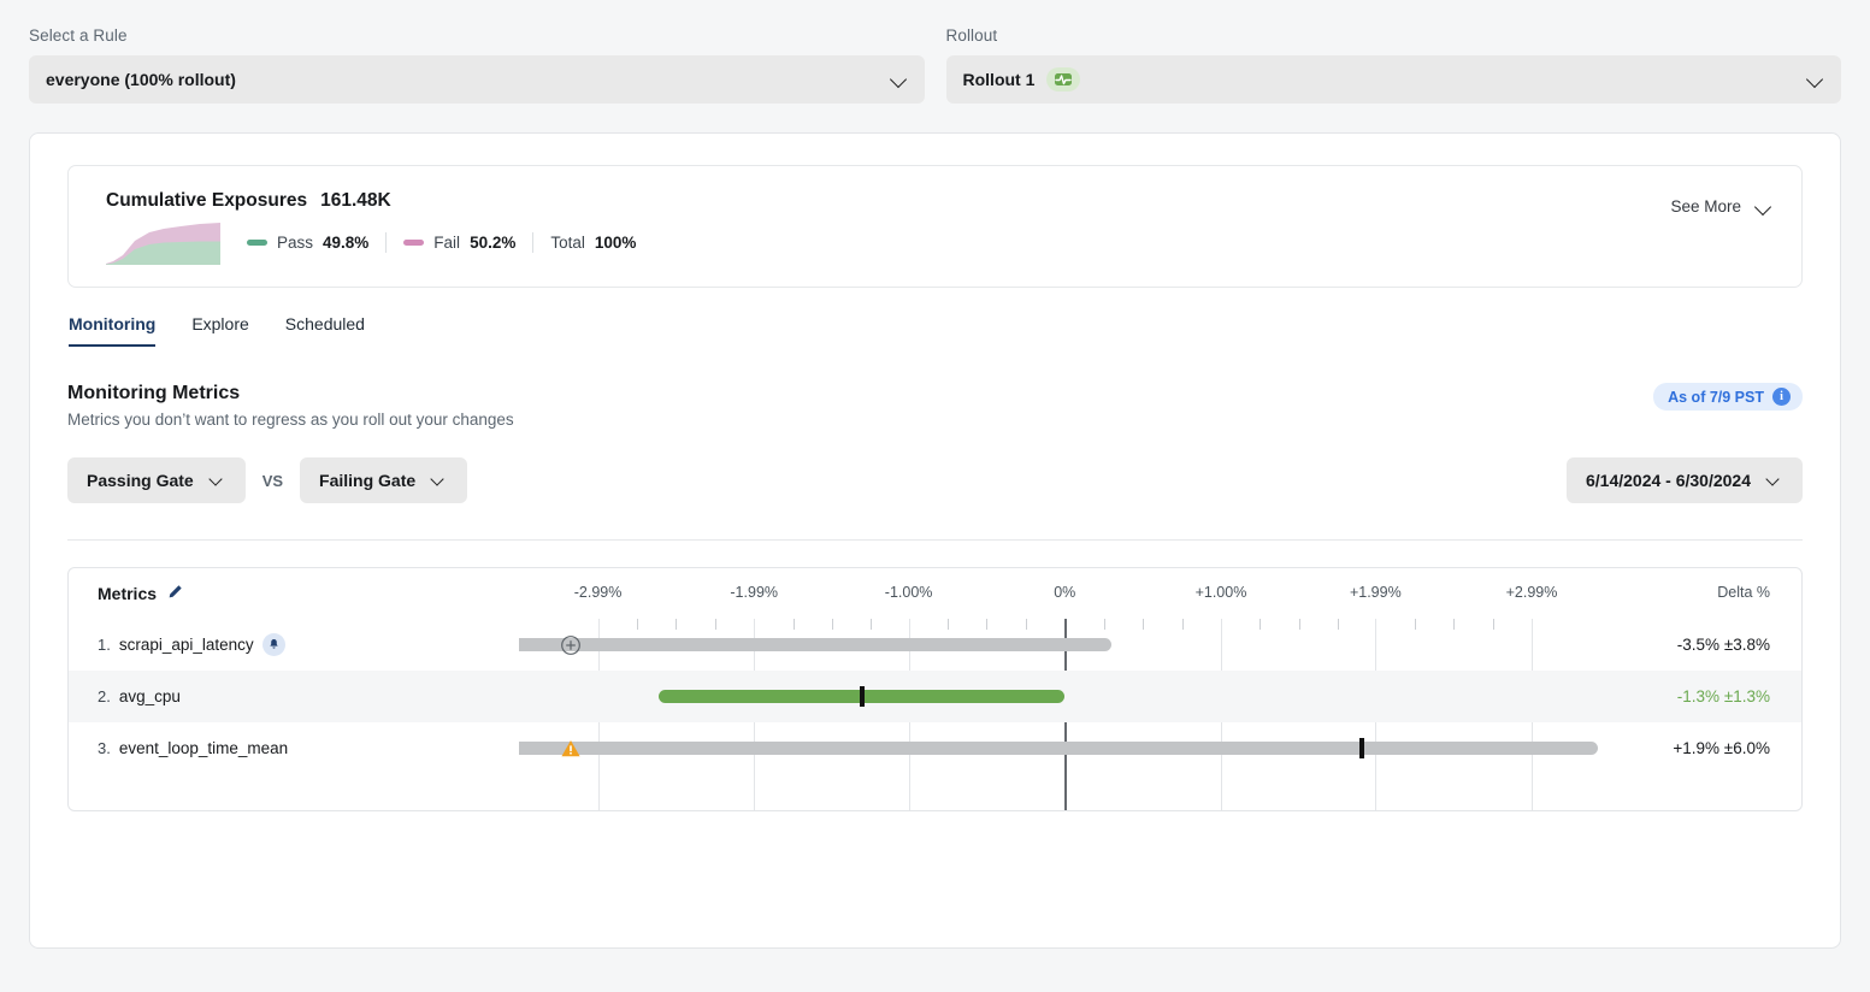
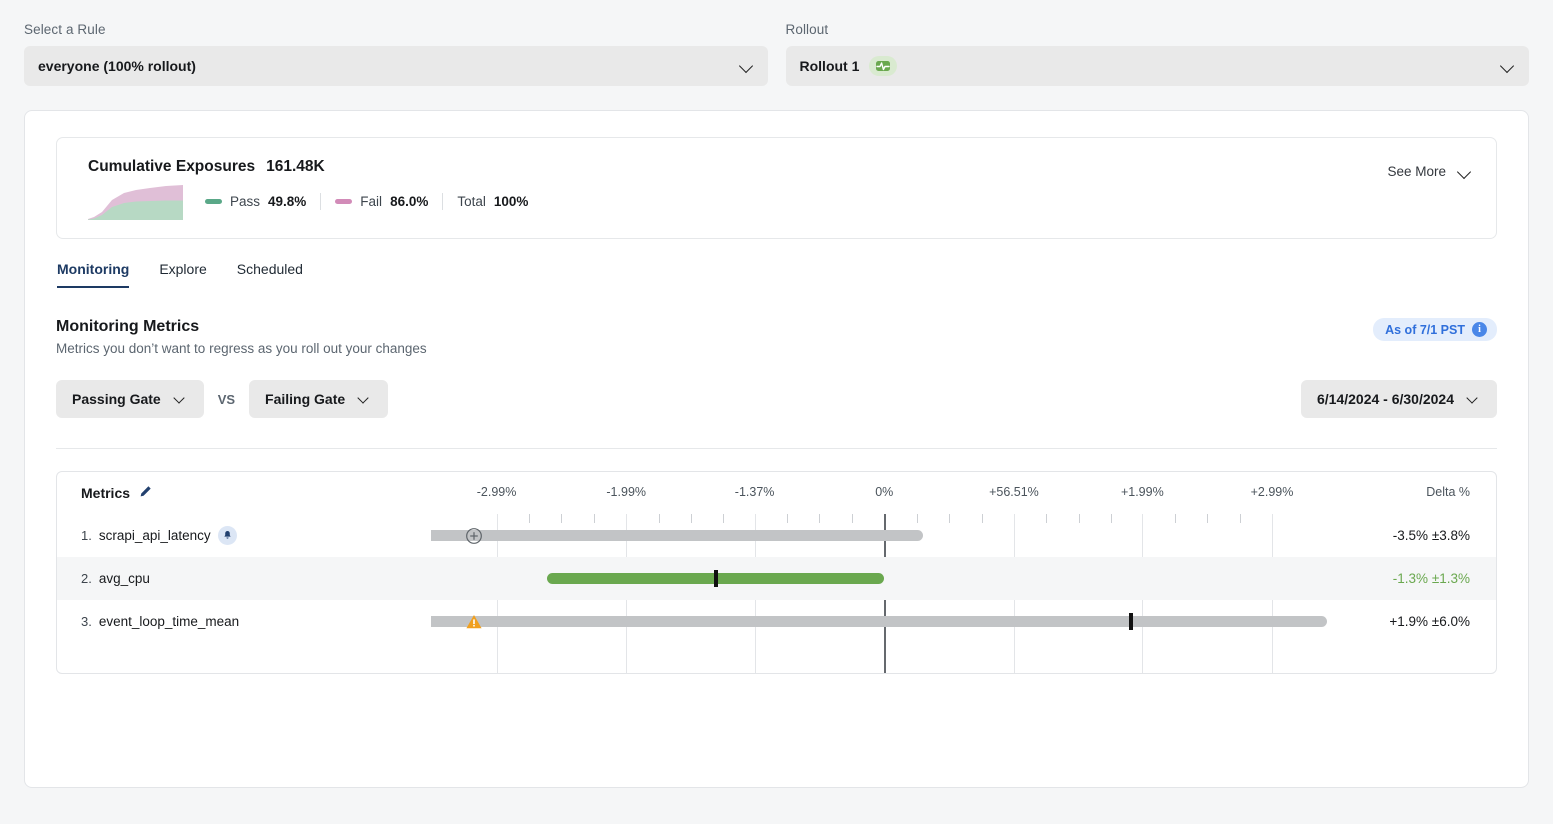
  Select a Rule
  everyone (100% rollout)
  Rollout
  Rollout 1
  Cumulative Exposures
  161.48K
  Pass
  49.8%
  Fail
- 50.2%
+ 86.0%
  Total
  100%
  See More
  Monitoring
  Explore
  Scheduled
  Monitoring Metrics
  Metrics you don’t want to regress as you roll out your changes
- As of 7/9 PST
+ As of 7/1 PST
  i
  Passing Gate
  VS
  Failing Gate
  6/14/2024 - 6/30/2024
  Metrics
  -2.99%
  -1.99%
- -1.00%
+ -1.37%
  0%
- +1.00%
+ +56.51%
  +1.99%
  +2.99%
  Delta %
  1.
  scrapi_api_latency
  -3.5% ±3.8%
  2.
  avg_cpu
  -1.3% ±1.3%
  3.
  event_loop_time_mean
  +1.9% ±6.0%
